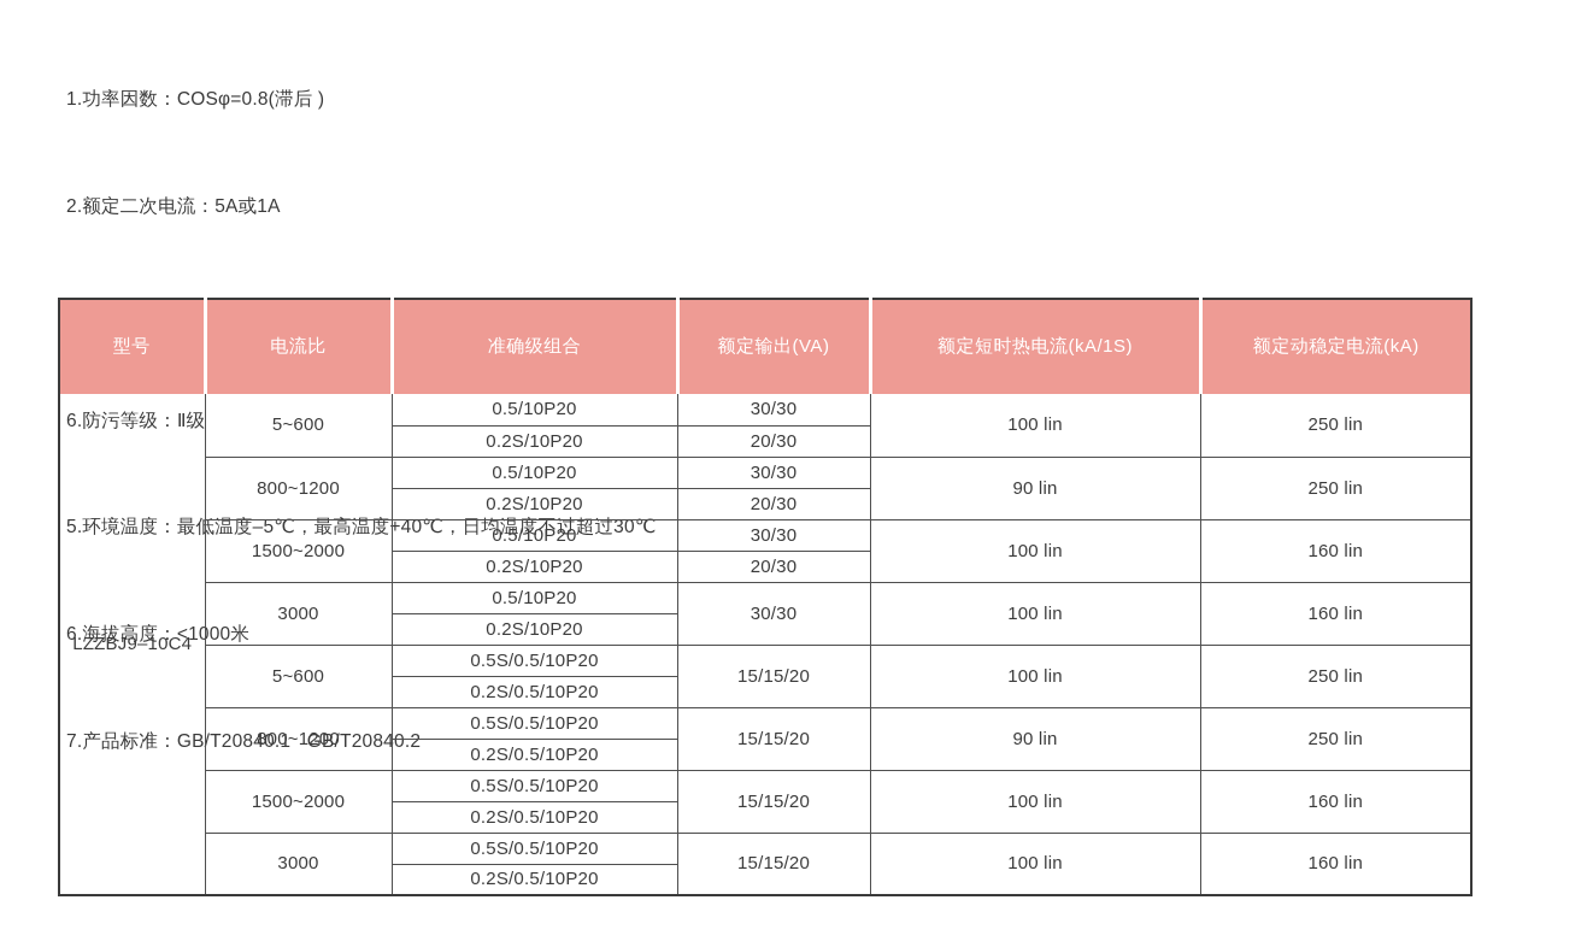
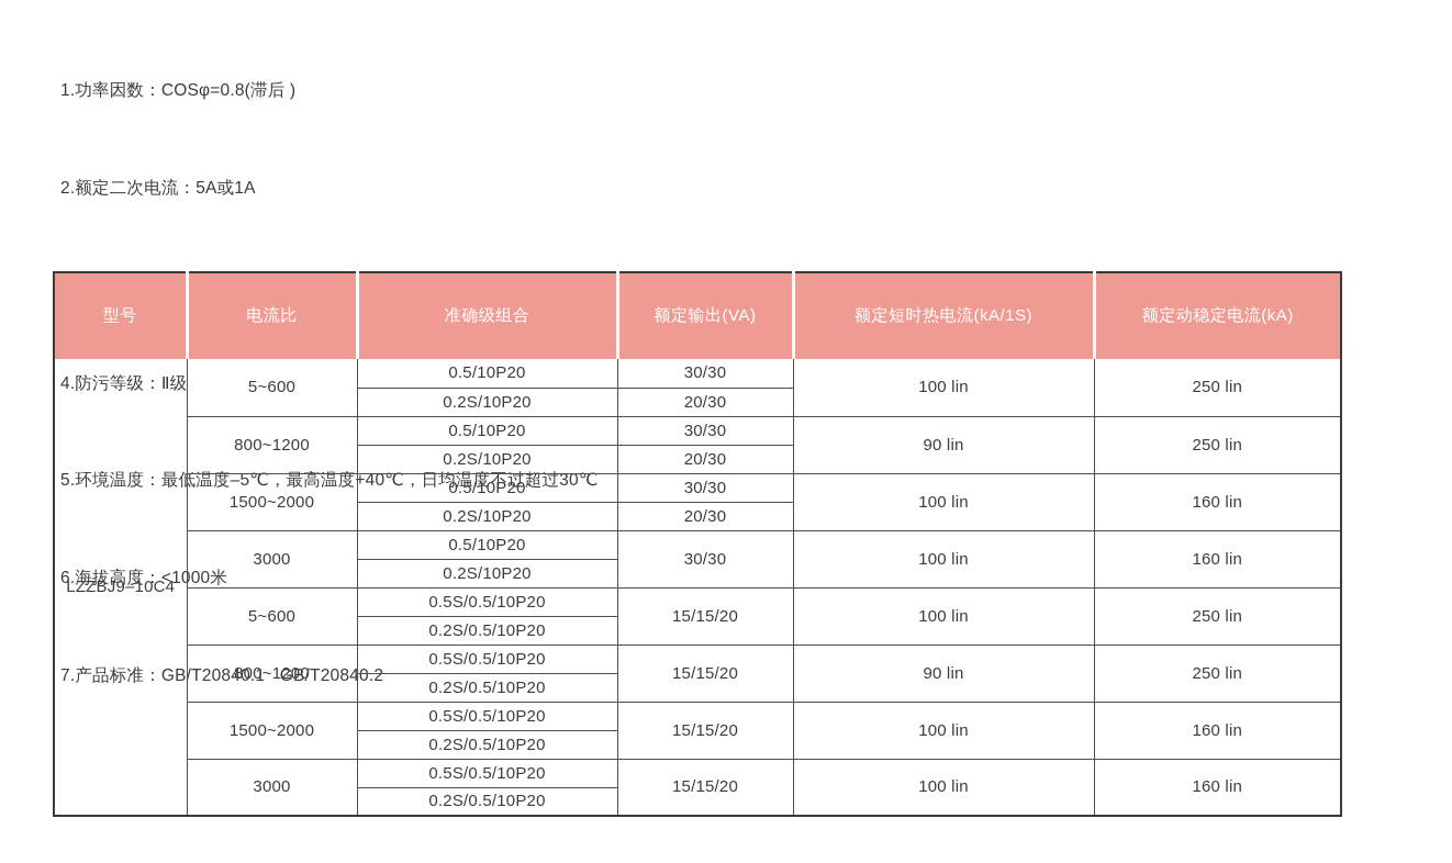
  1.功率因数：COSφ=0.8(滞后 )
  2.额定二次电流：5A或1A
- 6.防污等级：Ⅱ级
+ 4.防污等级：Ⅱ级
  5.环境温度：最低温度–5℃，最高温度+40℃，日均温度不过超过30℃
  6.海拔高度：<1000米
  7.产品标准：GB/T20840.1 GB/T20840.2
  型号	电流比	准确级组合	额定输出(VA)	额定短时热电流(kA/1S)	额定动稳定电流(kA)
  LZZBJ9–10C4	5~600	0.5/10P20	30/30	100 lin	250 lin
  0.2S/10P20	20/30
  800~1200	0.5/10P20	30/30	90 lin	250 lin
  0.2S/10P20	20/30
  1500~2000	0.5/10P20	30/30	100 lin	160 lin
  0.2S/10P20	20/30
  3000	0.5/10P20	30/30	100 lin	160 lin
  0.2S/10P20
  5~600	0.5S/0.5/10P20	15/15/20	100 lin	250 lin
  0.2S/0.5/10P20
  800~1200	0.5S/0.5/10P20	15/15/20	90 lin	250 lin
  0.2S/0.5/10P20
  1500~2000	0.5S/0.5/10P20	15/15/20	100 lin	160 lin
  0.2S/0.5/10P20
  3000	0.5S/0.5/10P20	15/15/20	100 lin	160 lin
  0.2S/0.5/10P20
